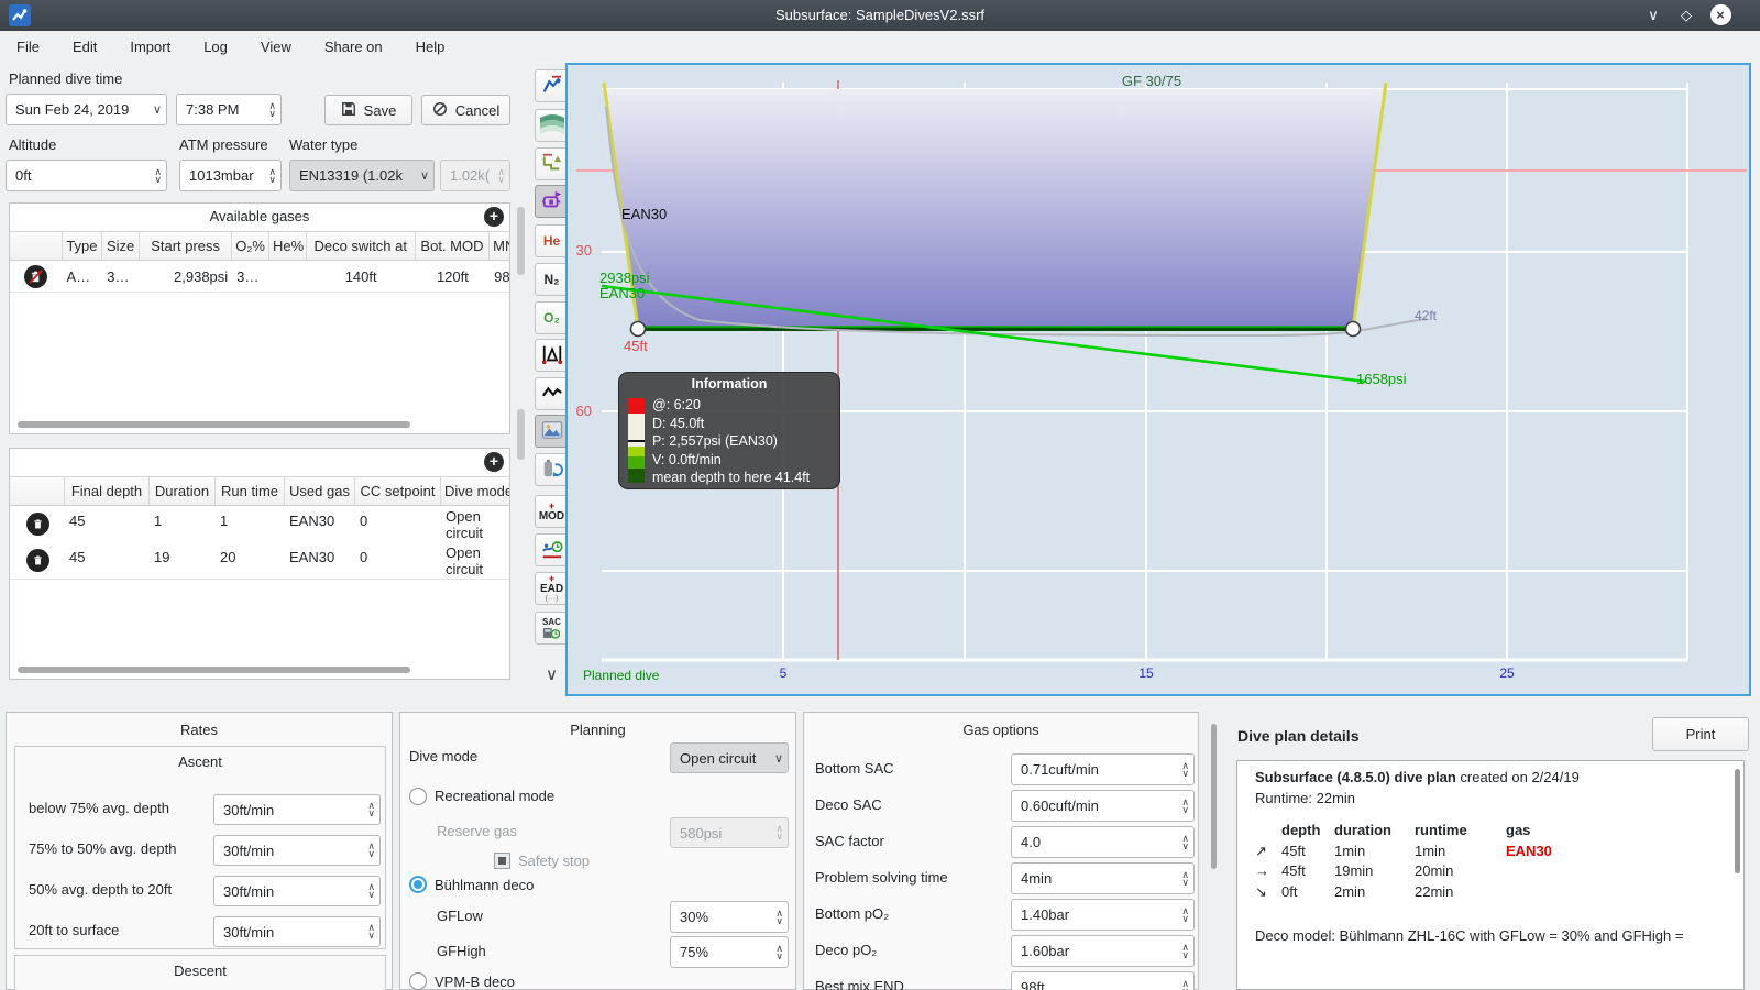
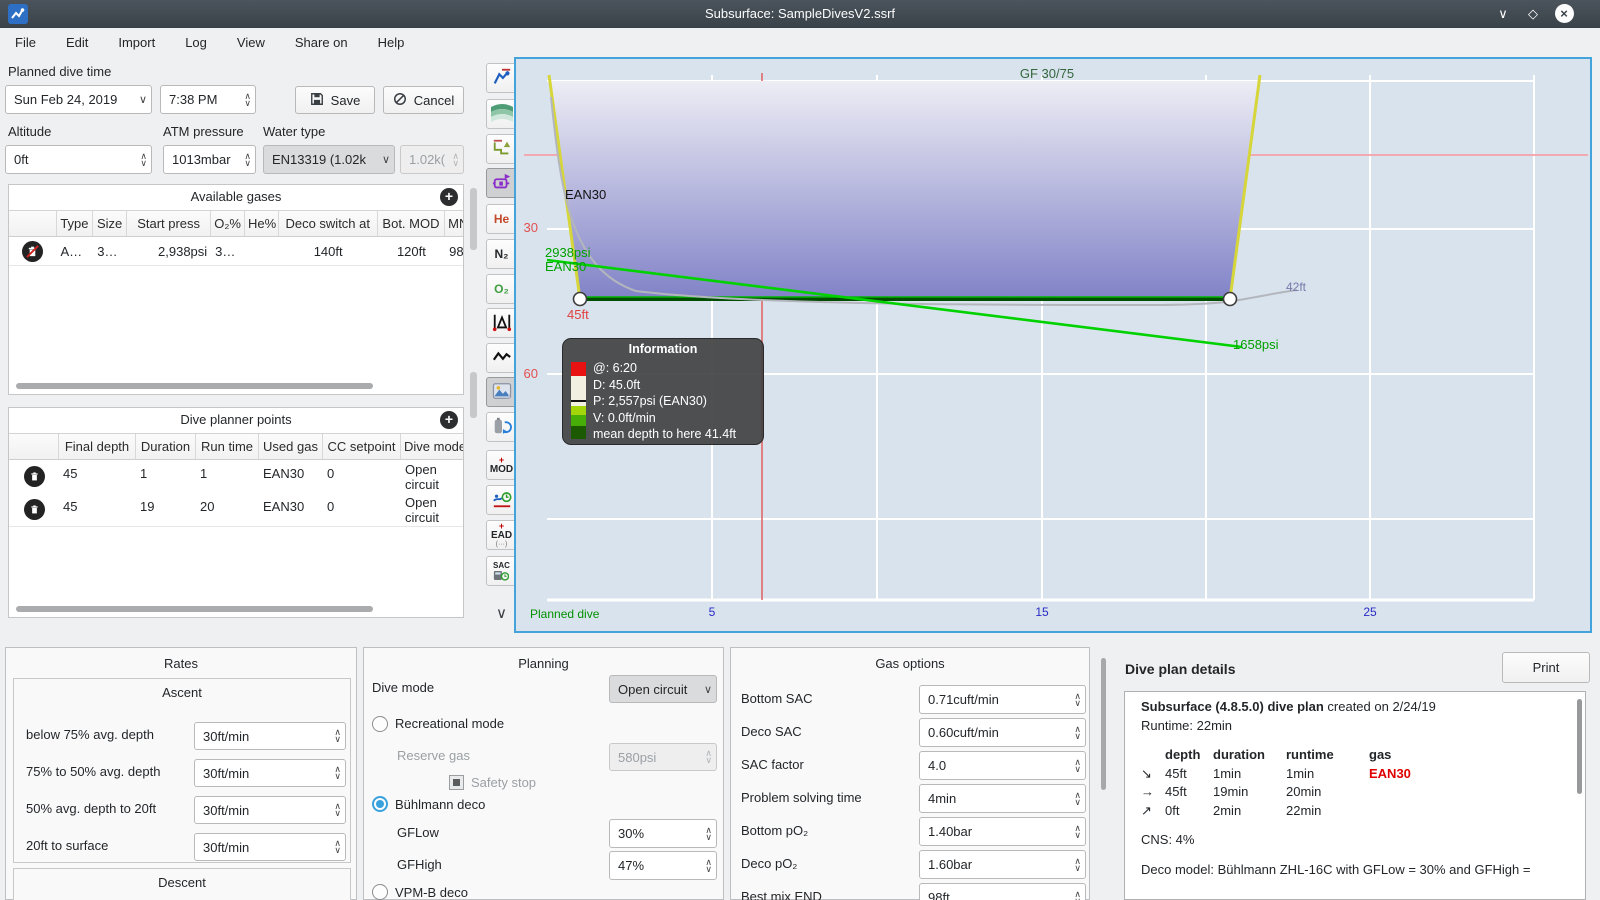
  Subsurface: SampleDivesV2.ssrf
  ∨
  ◇
  ×
  File
  Edit
  Import
  Log
  View
  Share on
  Help
  Planned dive time
  Sun Feb 24, 2019
  ∨
  7:38 PM
  ∧
  ∨
  Save
  Cancel
  Altitude
  ATM pressure
  Water type
  0ft
  ∧
  ∨
  1013mbar
  ∧
  ∨
  EN13319 (1.02k
  ∨
  1.02k(
  ∧
  ∨
  Available gases
  +
  Type
  Size
  Start press
  O₂%
  He%
  Deco switch at
  Bot. MOD
  A…
  3…
  2,938psi
  3…
  140ft
  120ft
+ Dive planner points
  +
  Final depth
  Duration
  Run time
  Used gas
  CC setpoint
  Dive mode
  45
  1
  1
  EAN30
  0
  Open circuit
  45
  19
  20
  EAN30
  0
  Open circuit
  He
  N₂
  O₂
  +
  MOD
  +
  EAD
  SAC
  ∨
  GF 30/75
  30
  60
  EAN30
  2938psi
  EAN30
  45ft
  42ft
  1658psi
  5
  15
  25
  Planned dive
  Information
  @: 6:20
  D: 45.0ft
  P: 2,557psi (EAN30)
  V: 0.0ft/min
  mean depth to here 41.4ft
  Rates
  Ascent
  below 75% avg. depth
  30ft/min
  ∧
  ∨
  75% to 50% avg. depth
  30ft/min
  ∧
  ∨
  50% avg. depth to 20ft
  30ft/min
  ∧
  ∨
  20ft to surface
  30ft/min
  ∧
  ∨
  Descent
  Planning
  Dive mode
  Open circuit
  ∨
  Recreational mode
  Reserve gas
  580psi
  ∧
  ∨
  Safety stop
  Bühlmann deco
  GFLow
  30%
  ∧
  ∨
  GFHigh
- 75%
+ 47%
  ∧
  ∨
  VPM-B deco
  Gas options
  Bottom SAC
  0.71cuft/min
  ∧
  ∨
  Deco SAC
  0.60cuft/min
  ∧
  ∨
  SAC factor
  4.0
  ∧
  ∨
  Problem solving time
  4min
  ∧
  ∨
  Bottom pO₂
  1.40bar
  ∧
  ∨
  Deco pO₂
  1.60bar
  ∧
  ∨
  Best mix END
  98ft
  ∧
  Dive plan details
  Print
  Subsurface (4.8.5.0) dive plan created on 2/24/19
  Runtime: 22min
  depth duration runtime gas
- ↗ 45ft 1min 1min EAN30
+ ↘ 45ft 1min 1min EAN30
  → 45ft 19min 20min
- ↘ 0ft 2min 22min
+ ↗ 0ft 2min 22min
+ CNS: 4%
  Deco model: Bühlmann ZHL-16C with GFLow = 30% and GFHigh =
